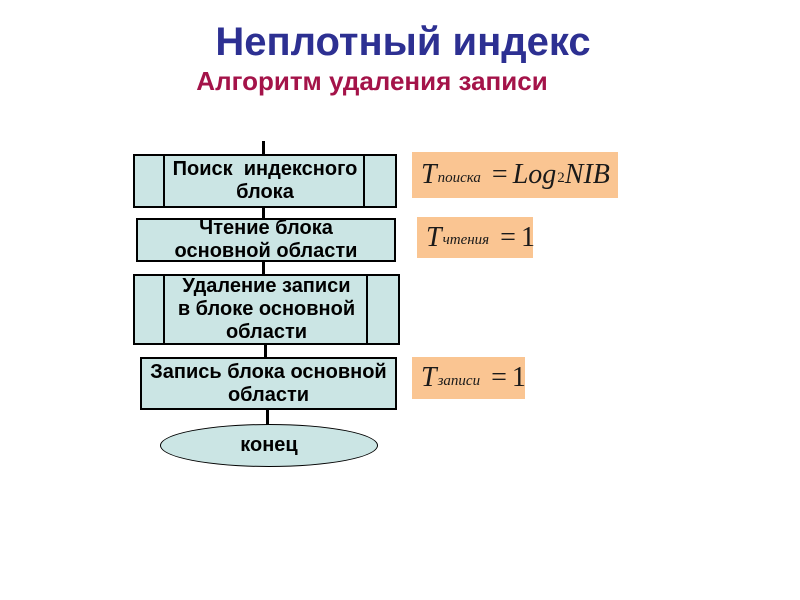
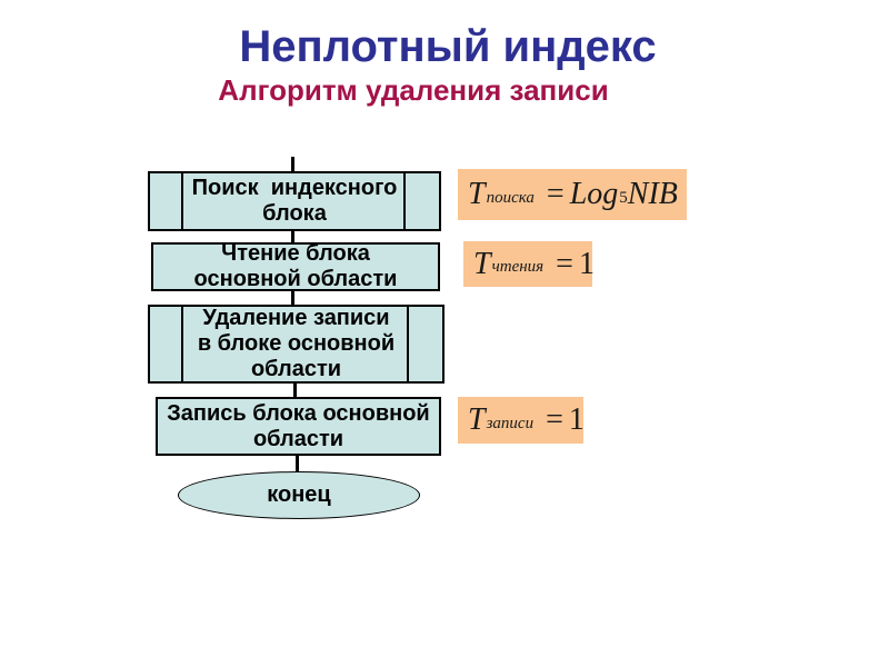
  Неплотный индекс
  Алгоритм удаления записи
  Поиск индексного
  блока
  Чтение блока
  основной области
  Удаление записи
  в блоке основной
  области
  Запись блока основной
  области
  конец
  T
  поиска
  =
  Log
- 2
+ 5
  NIB
  T
  чтения
  =
  1
  T
  записи
  =
  1
